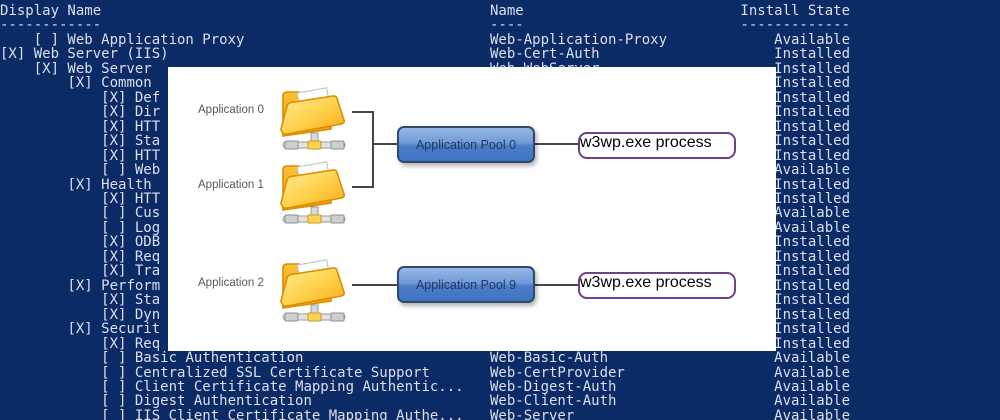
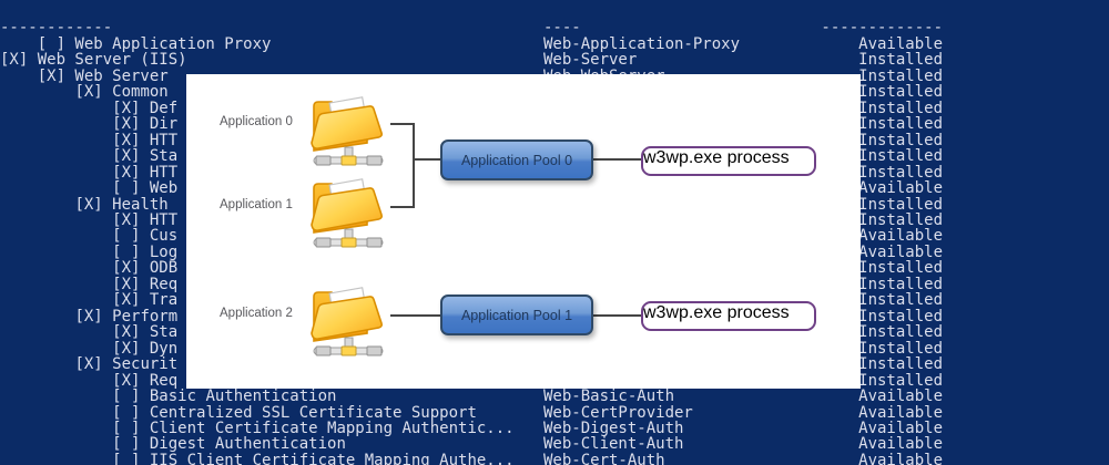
- Display Name
- Name
- Install State
  ------------
  ----
  -------------
  [ ] Web Application Proxy
  Web-Application-Proxy
  Available
  [X] Web Server (IIS)
- Web-Cert-Auth
+ Web-Server
  Installed
  [X] Web Server
  Installed
  [X] Common
  Installed
  [X] Def
  Installed
  [X] Dir
  Installed
  [X] HTT
  Installed
  [X] Sta
  Installed
  [X] HTT
  Installed
  [ ] Web
  Available
  [X] Health
  Installed
  [X] HTT
  Installed
  [ ] Cus
  Available
  [ ] Log
  Available
  [X] ODB
  Installed
  [X] Req
  Installed
  [X] Tra
  Installed
  [X] Perform
  Installed
  [X] Sta
  Installed
  [X] Dyn
  Installed
  [X] Securit
  Installed
  [X] Req
  Installed
  [ ] Basic Authentication
  Web-Basic-Auth
  Available
  [ ] Centralized SSL Certificate Support
  Web-CertProvider
  Available
  [ ] Client Certificate Mapping Authentic...
  Web-Digest-Auth
  Available
  [ ] Digest Authentication
  Web-Client-Auth
  Available
  [ ] IIS Client Certificate Mapping Authe...
- Web-Server
+ Web-Cert-Auth
  Available
  Application 0
  Application 1
  Application 2
  Application Pool 0
- Application Pool 9
+ Application Pool 1
  w3wp.exe process
  w3wp.exe process
